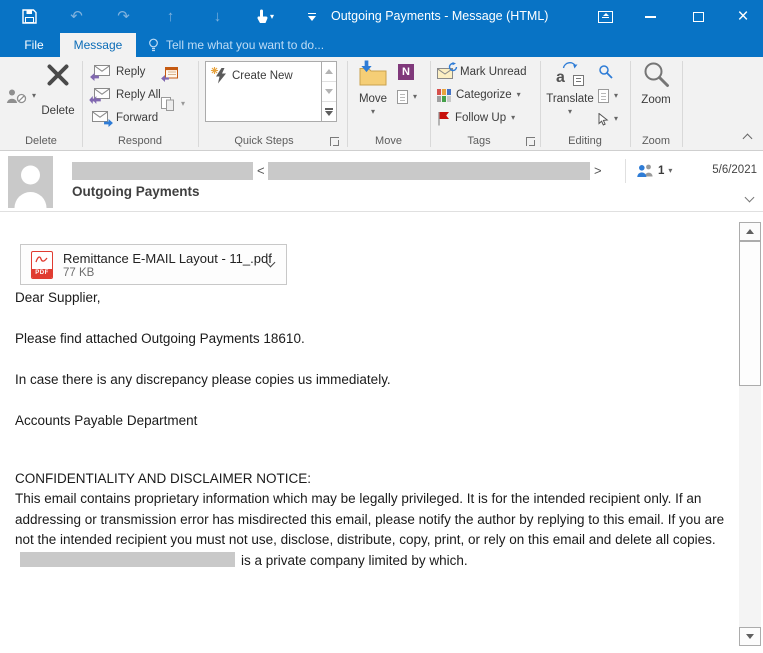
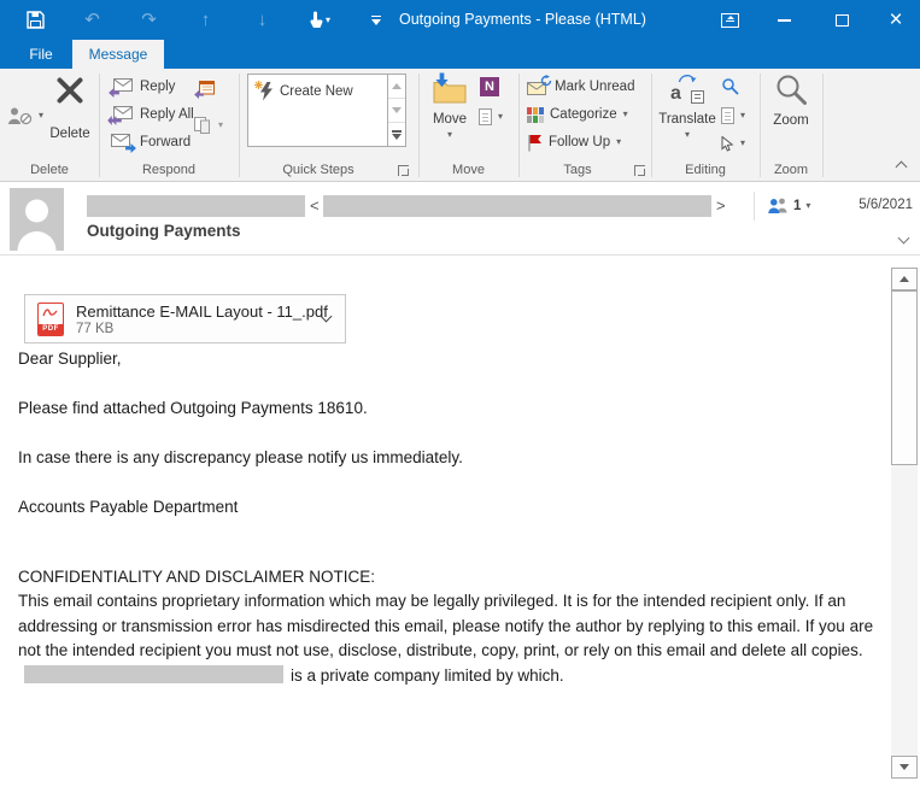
  ↶
  ↷
  ↑
  ↓
  ▾
- Outgoing Payments - Message (HTML)
+ Outgoing Payments - Please (HTML)
  ×
  File
  Message
- Tell me what you want to do...
  ▾
  Delete
  Delete
  Reply
  Reply All
  Forward
  ▾
  Respond
  Create New
  Quick Steps
  Move
  ▾
  N
  ▾
  Move
  Mark Unread
  Categorize
  ▾
  Follow Up
  ▾
  Tags
  a
  Translate
  ▾
  ▾
  ▾
  Editing
  Zoom
  Zoom
  <
  >
  1
  ▾
  5/6/2021
  Outgoing Payments
  Remittance E-MAIL Layout - 11_.pdf
  77 KB
  Dear Supplier,
  Please find attached Outgoing Payments 18610.
- In case there is any discrepancy please copies us immediately.
+ In case there is any discrepancy please notify us immediately.
  Accounts Payable Department
  CONFIDENTIALITY AND DISCLAIMER NOTICE:
  This email contains proprietary information which may be legally privileged. It is for the intended recipient only. If an addressing or transmission error has misdirected this email, please notify the author by replying to this email. If you are not the intended recipient you must not use, disclose, distribute, copy, print, or rely on this email and delete all copies.is a private company limited by which.
